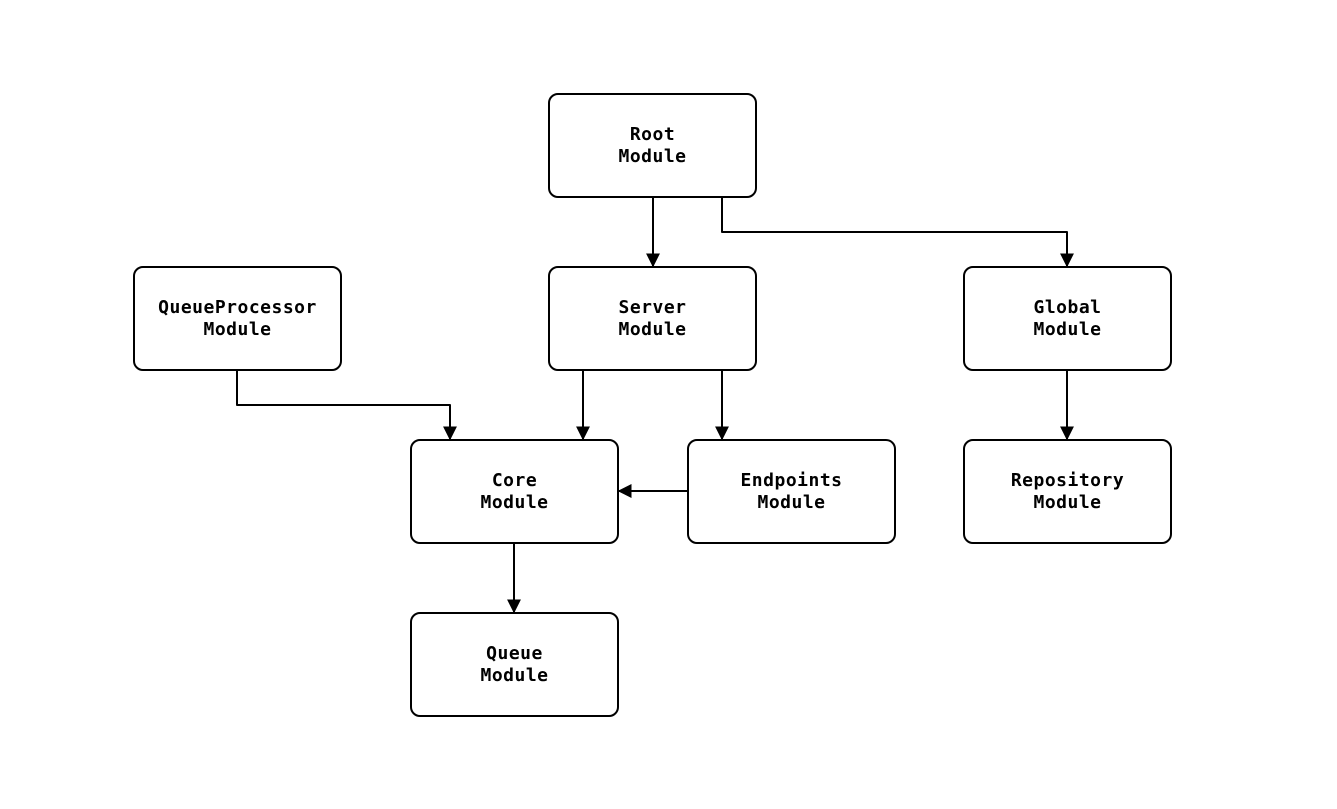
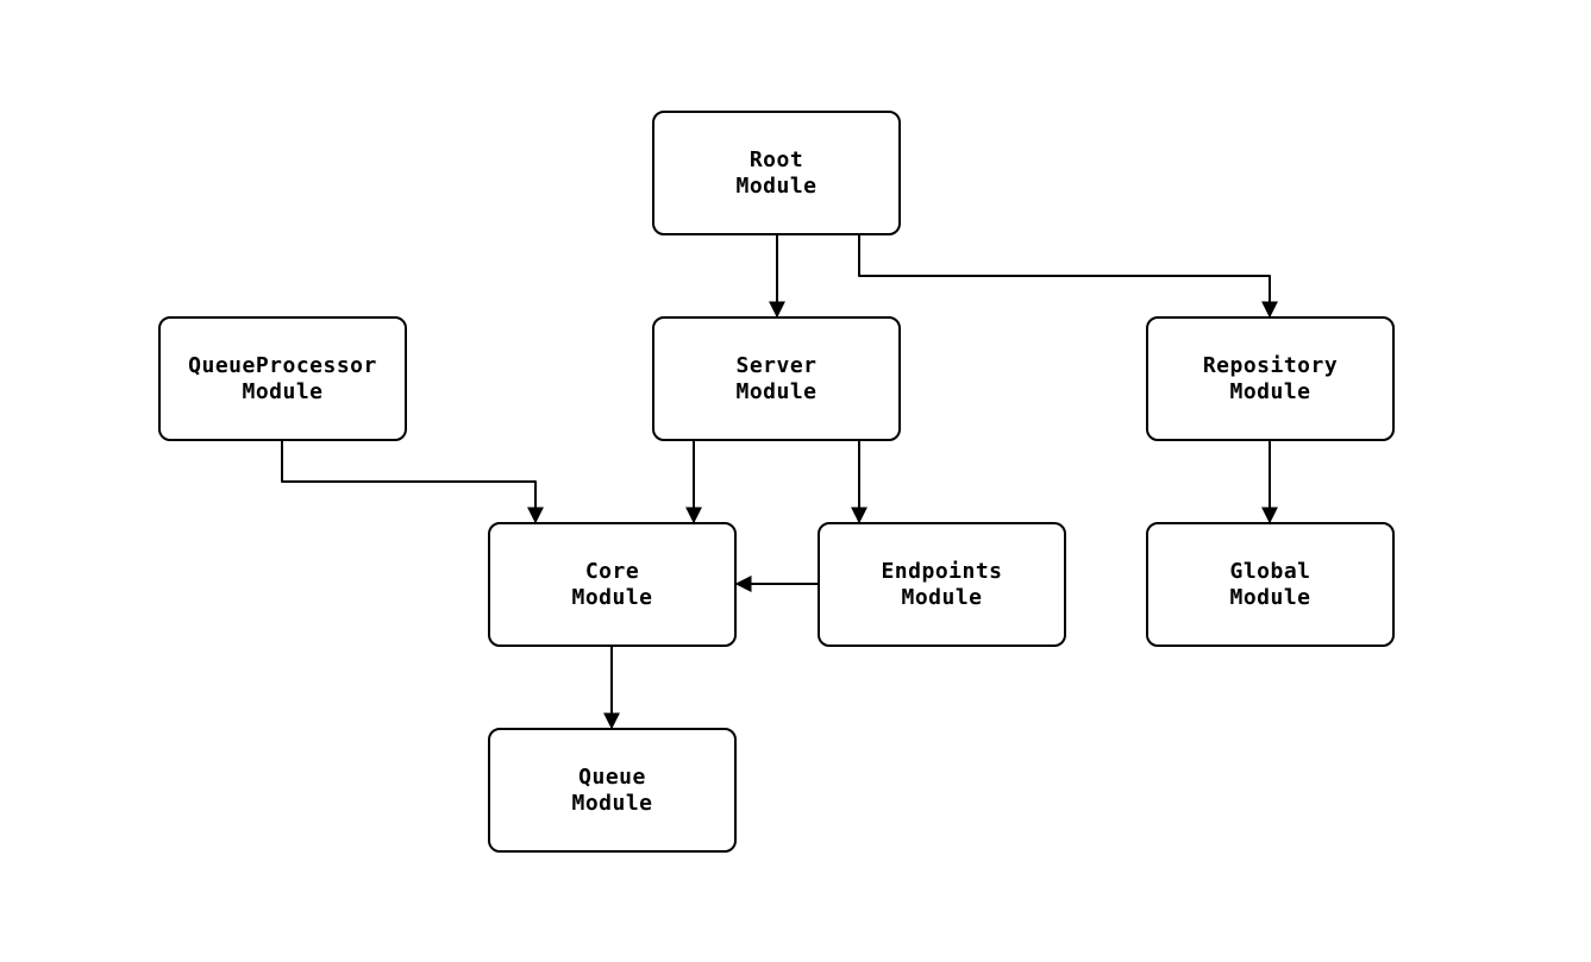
  Root
  Module
  QueueProcessor
  Module
  Server
  Module
- Global
+ Repository
  Module
  Core
  Module
  Endpoints
  Module
- Repository
+ Global
  Module
  Queue
  Module
